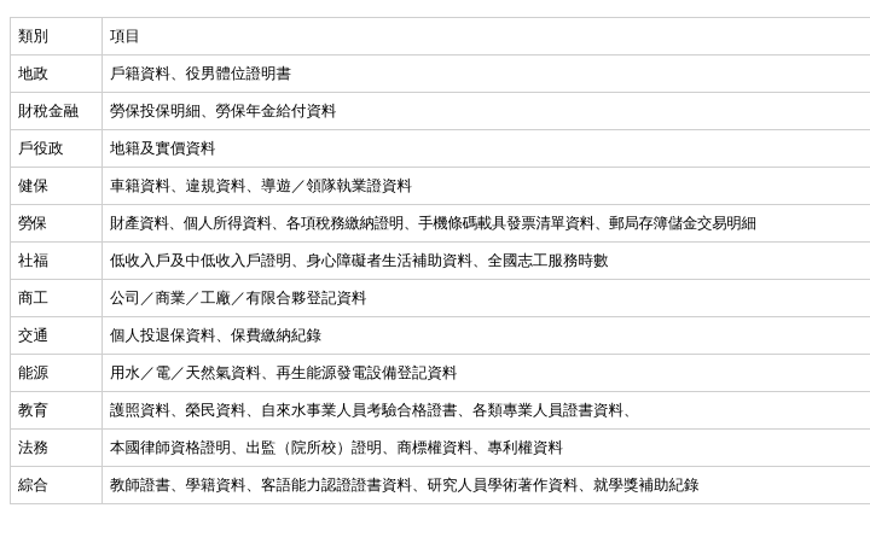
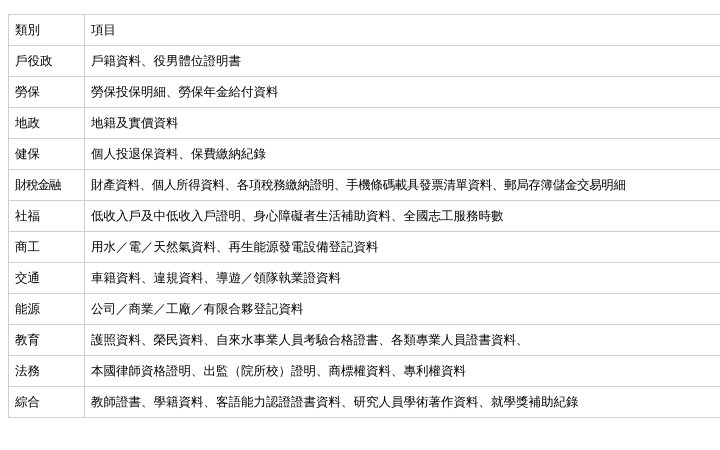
  類別	項目
- 地政	戶籍資料、役男體位證明書
+ 戶役政	戶籍資料、役男體位證明書
- 財稅金融	勞保投保明細、勞保年金給付資料
+ 勞保	勞保投保明細、勞保年金給付資料
- 戶役政	地籍及實價資料
+ 地政	地籍及實價資料
- 健保	車籍資料、違規資料、導遊／領隊執業證資料
+ 健保	個人投退保資料、保費繳納紀錄
- 勞保	財產資料、個人所得資料、各項稅務繳納證明、手機條碼載具發票清單資料、郵局存簿儲金交易明細
+ 財稅金融	財產資料、個人所得資料、各項稅務繳納證明、手機條碼載具發票清單資料、郵局存簿儲金交易明細
  社福	低收入戶及中低收入戶證明、身心障礙者生活補助資料、全國志工服務時數
- 商工	公司／商業／工廠／有限合夥登記資料
+ 商工	用水／電／天然氣資料、再生能源發電設備登記資料
- 交通	個人投退保資料、保費繳納紀錄
+ 交通	車籍資料、違規資料、導遊／領隊執業證資料
- 能源	用水／電／天然氣資料、再生能源發電設備登記資料
+ 能源	公司／商業／工廠／有限合夥登記資料
  教育	護照資料、榮民資料、自來水事業人員考驗合格證書、各類專業人員證書資料、
  法務	本國律師資格證明、出監（院所校）證明、商標權資料、專利權資料
  綜合	教師證書、學籍資料、客語能力認證證書資料、研究人員學術著作資料、就學獎補助紀錄
